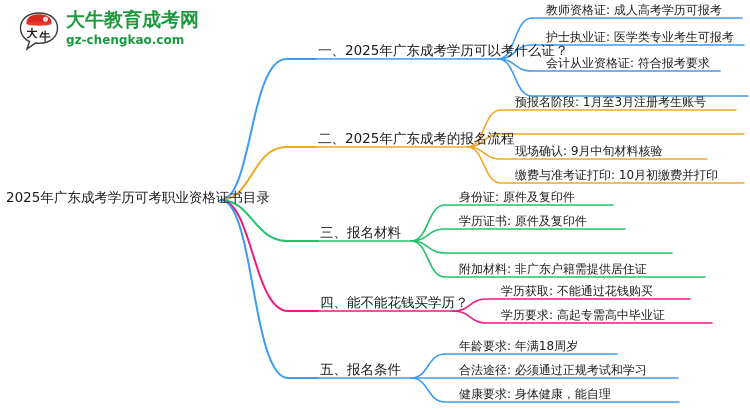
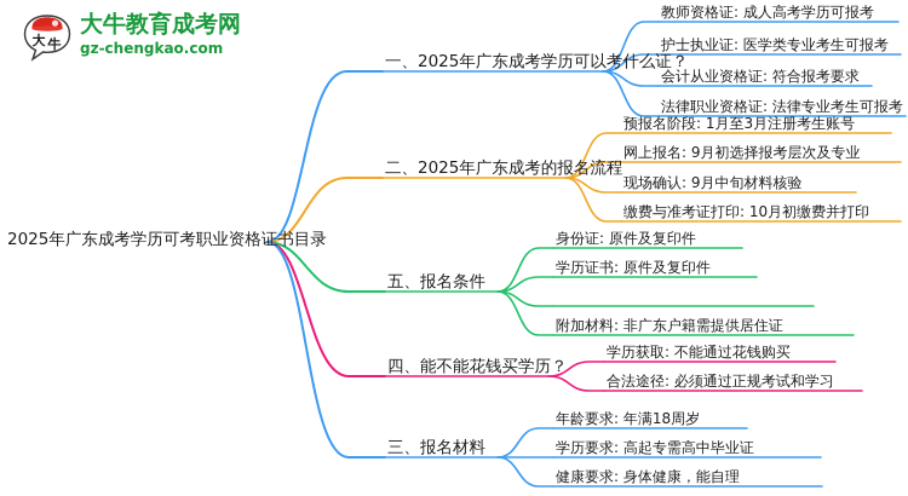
  大
  牛
  大牛教育成考网
  gz-chengkao.com
  2025年广东成考学历可考职业资格证书目录
  一、2025年广东成考学历可以考什么证？
  教师资格证: 成人高考学历可报考
  护士执业证: 医学类专业考生可报考
  会计从业资格证: 符合报考要求
+ 法律职业资格证: 法律专业考生可报考
  二、2025年广东成考的报名流程
  预报名阶段: 1月至3月注册考生账号
+ 网上报名: 9月初选择报考层次及专业
  现场确认: 9月中旬材料核验
  缴费与准考证打印: 10月初缴费并打印
- 三、报名材料
+ 五、报名条件
  身份证: 原件及复印件
  学历证书: 原件及复印件
  附加材料: 非广东户籍需提供居住证
  四、能不能花钱买学历？
  学历获取: 不能通过花钱购买
- 学历要求: 高起专需高中毕业证
+ 合法途径: 必须通过正规考试和学习
- 五、报名条件
+ 三、报名材料
  年龄要求: 年满18周岁
- 合法途径: 必须通过正规考试和学习
+ 学历要求: 高起专需高中毕业证
  健康要求: 身体健康，能自理
